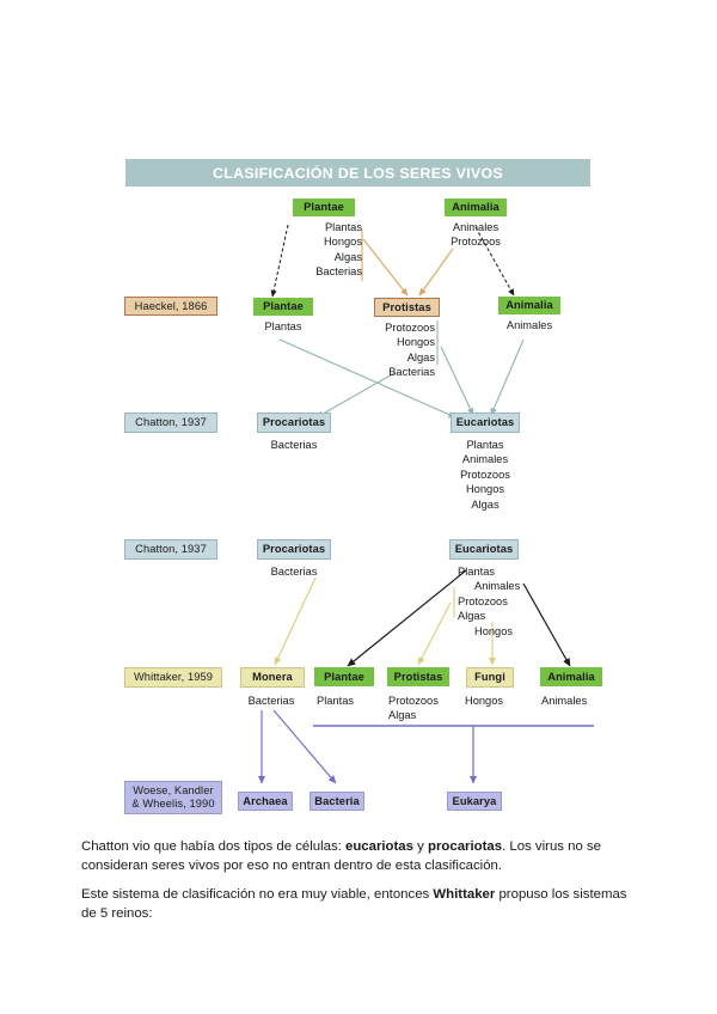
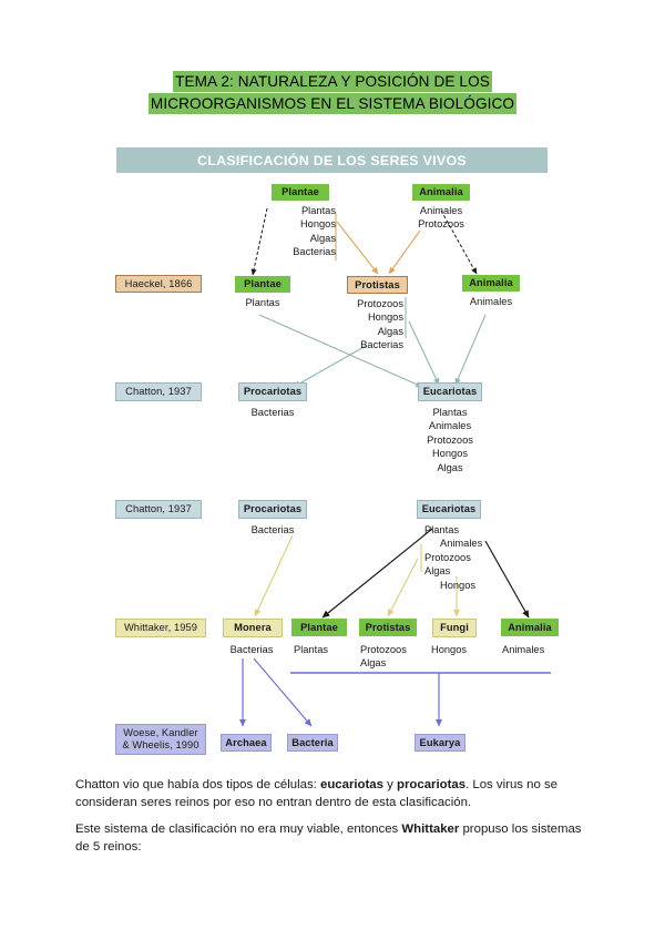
+ TEMA 2: NATURALEZA Y POSICIÓN DE LOS
+ MICROORGANISMOS EN EL SISTEMA BIOLÓGICO
  CLASIFICACIÓN DE LOS SERES VIVOS
  Plantae
  Plantas
  Hongos
  Algas
  Bacterias
  Animalia
  Animales
  Protozoos
  Haeckel, 1866
  Plantae
  Plantas
  Protistas
  Protozoos
  Hongos
  Algas
  Bacterias
  Animalia
  Animales
  Chatton, 1937
  Procariotas
  Bacterias
  Eucariotas
  Plantas
  Animales
  Protozoos
  Hongos
  Algas
  Chatton, 1937
  Procariotas
  Bacterias
  Eucariotas
  Plantas
  Animales
  Protozoos
  Algas
  Hongos
  Whittaker, 1959
  Monera
  Bacterias
  Plantae
  Plantas
  Protistas
  Protozoos
  Algas
  Fungi
  Hongos
  Animalia
  Animales
  Woese, Kandler
  & Wheelis, 1990
  Archaea
  Bacteria
  Eukarya
- Chatton vio que había dos tipos de células: eucariotas y procariotas. Los virus no se consideran seres vivos por eso no entran dentro de esta clasificación.
+ Chatton vio que había dos tipos de células: eucariotas y procariotas. Los virus no se consideran seres reinos por eso no entran dentro de esta clasificación.
  Este sistema de clasificación no era muy viable, entonces Whittaker propuso los sistemas de 5 reinos:
